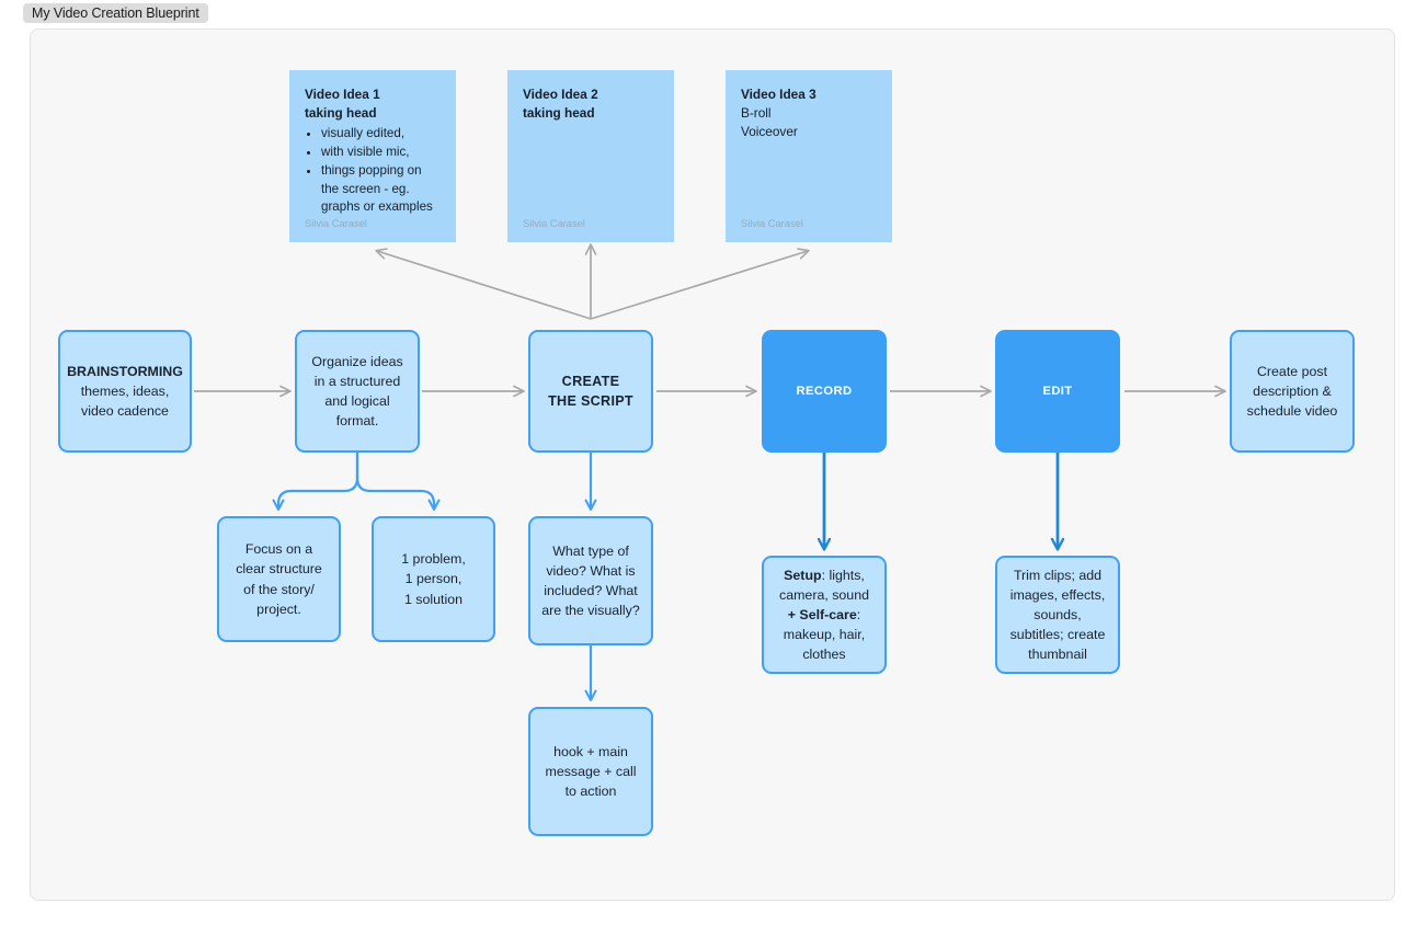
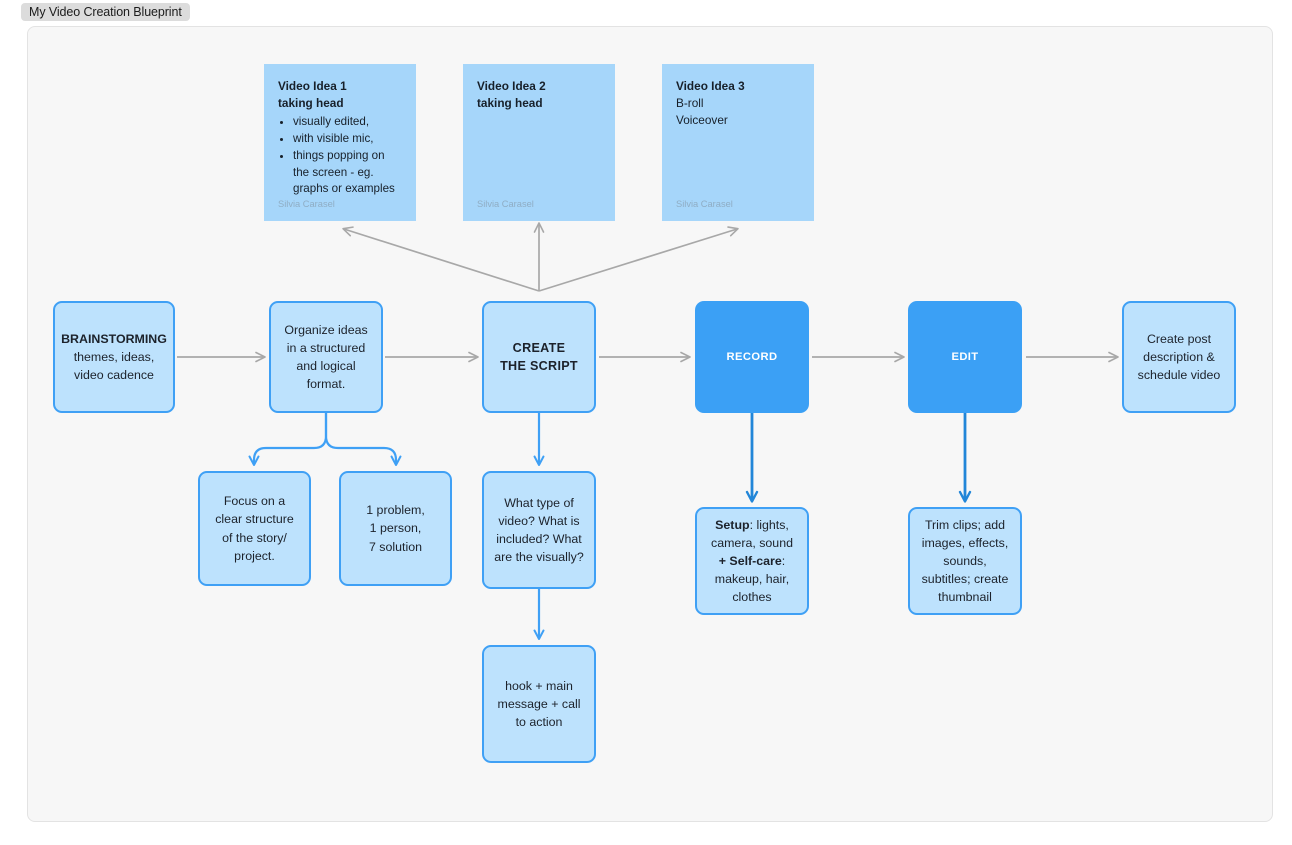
  My Video Creation Blueprint
  Video Idea 1
  taking head
  visually edited,
  with visible mic,
  things popping on the screen - eg. graphs or examples
  Silvia Carasel
  Video Idea 2
  taking head
  Silvia Carasel
  Video Idea 3
  B-roll
  Voiceover
  Silvia Carasel
  BRAINSTORMING
  themes, ideas,
  video cadence
  Organize ideas in a structured and logical format.
  CREATE
  THE SCRIPT
  RECORD
  EDIT
  Create post description & schedule video
  Focus on a clear structure of the story/ project.
  1 problem,
  1 person,
- 1 solution
+ 7 solution
  What type of video? What is included? What are the visually?
  Setup: lights, camera, sound
  + Self-care: makeup, hair, clothes
  Trim clips; add images, effects, sounds, subtitles; create thumbnail
  hook + main message + call to action
